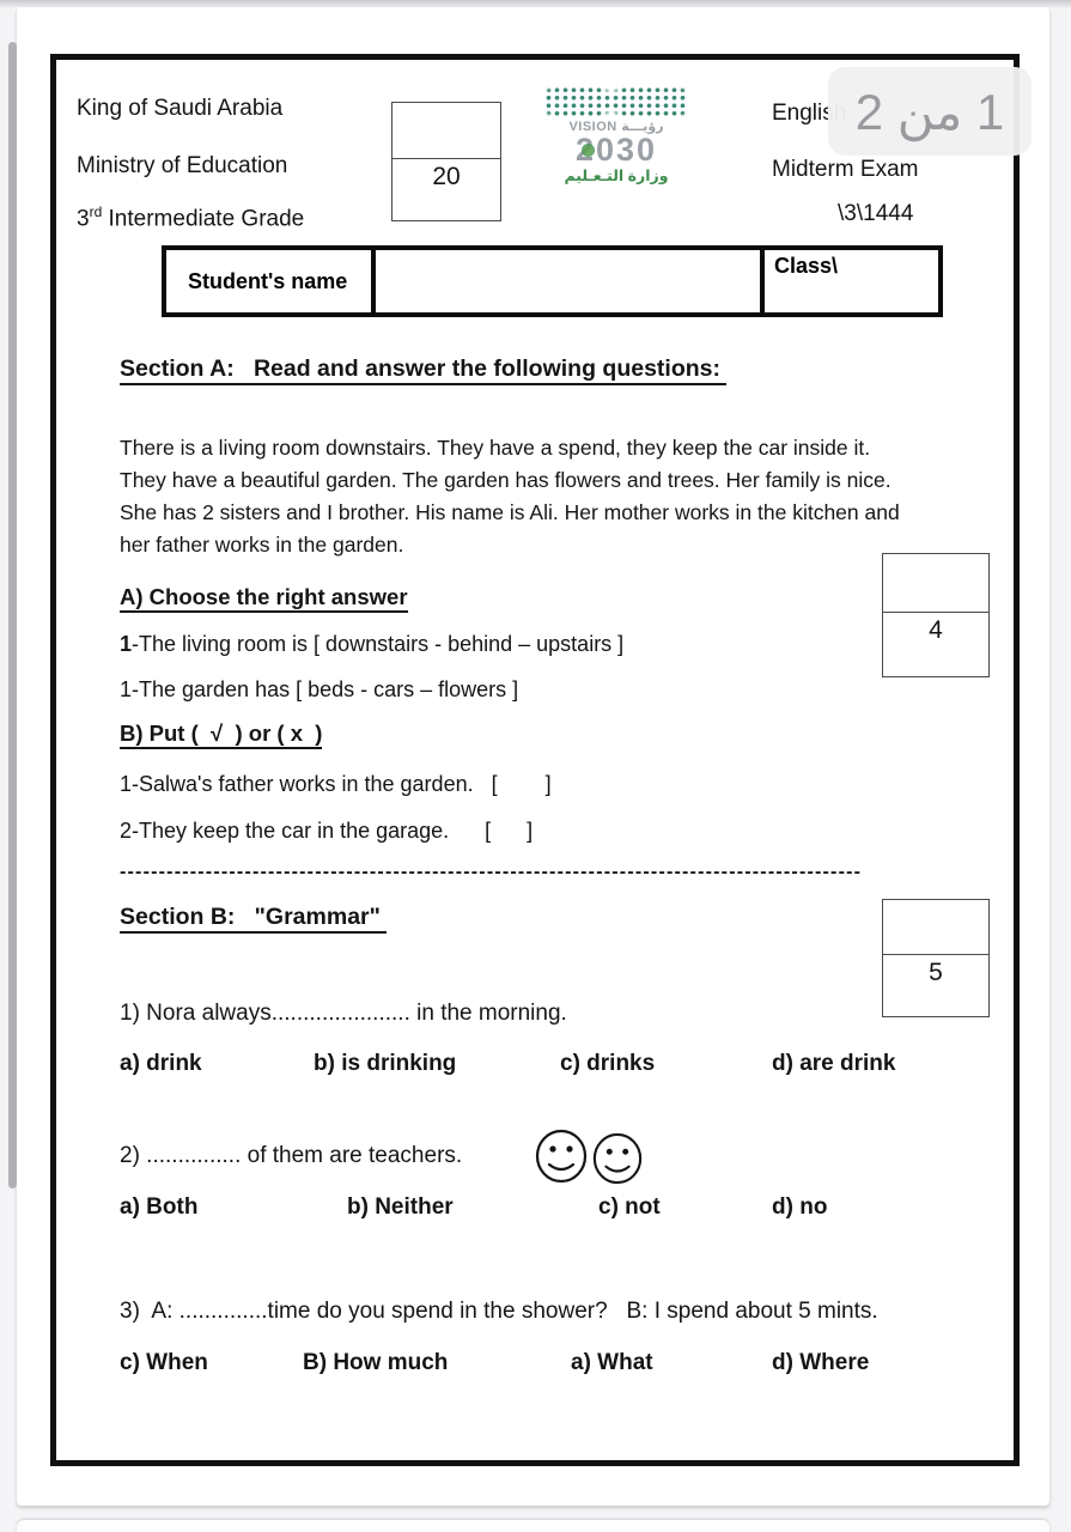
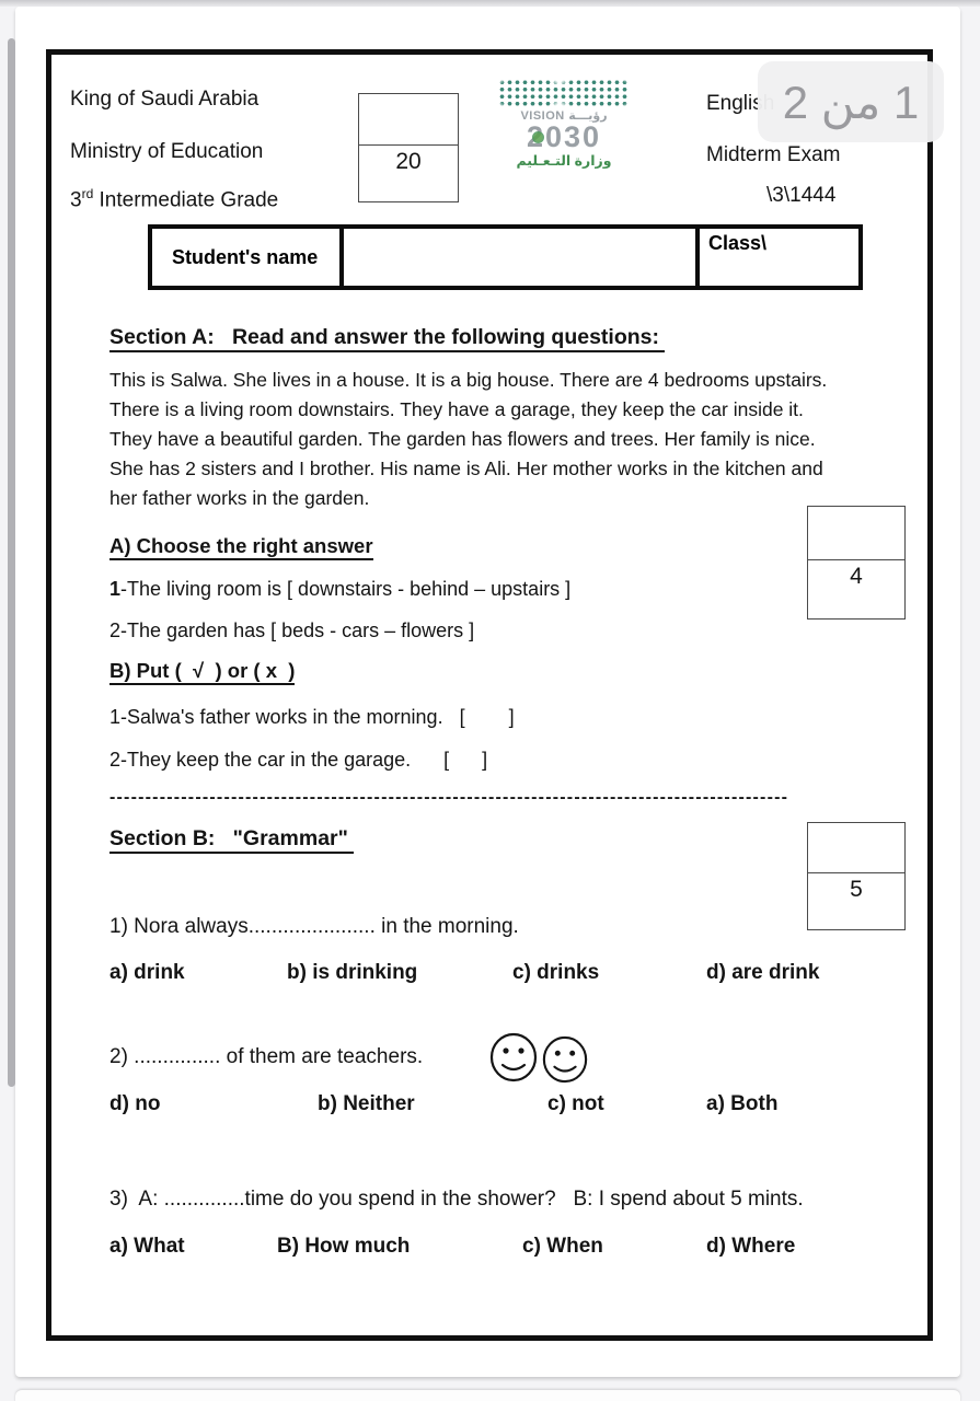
  King of Saudi Arabia
  Ministry of Education
  3rd Intermediate Grade
  20
  VISION رؤيـــة
  2030
  وزارة التـعـليم
  Engli
  Midterm Exam
  \3\1444
  1 من 2
  Student's name
  Class\
  Section A: Read and answer the following questions:
+ This is Salwa. She lives in a house. It is a big house. There are 4 bedrooms upstairs.
- There is a living room downstairs. They have a spend, they keep the car inside it.
+ There is a living room downstairs. They have a garage, they keep the car inside it.
  They have a beautiful garden. The garden has flowers and trees. Her family is nice.
  She has 2 sisters and I brother. His name is Ali. Her mother works in the kitchen and
  her father works in the garden.
  A) Choose the right answer
  1-The living room is [ downstairs - behind – upstairs ]
- 1-The garden has [ beds - cars – flowers ]
+ 2-The garden has [ beds - cars – flowers ]
  B) Put ( √ ) or ( x )
- 1-Salwa's father works in the garden. [ ]
+ 1-Salwa's father works in the morning. [ ]
  2-They keep the car in the garage. [ ]
  4
  -----------------------------------------------------------------------------------------------
  Section B: "Grammar"
  5
  1) Nora always...................... in the morning.
  a) drink
  b) is drinking
  c) drinks
  d) are drink
  2) ............... of them are teachers.
- a) Both
+ d) no
  b) Neither
  c) not
- d) no
+ a) Both
  3) A: ..............time do you spend in the shower? B: I spend about 5 mints.
- c) When
+ a) What
  B) How much
- a) What
+ c) When
  d) Where
